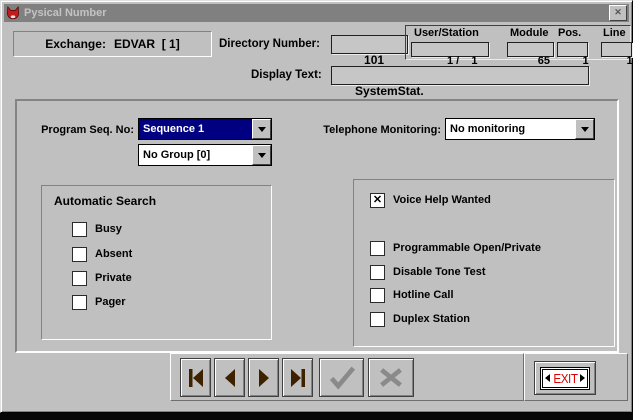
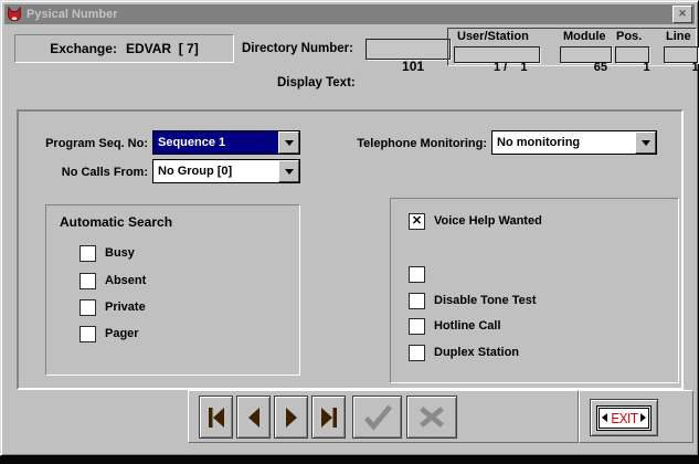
  Pysical Number
  ✕
  Exchange:
- EDVAR [ 1]
+ EDVAR [ 7]
  Directory Number:
  101
  User/Station
  Module
  Pos.
  Line
  1 / 1
  65
  1
  1
  Display Text:
- SystemStat.
  Program Seq. No:
  Sequence 1
  Telephone Monitoring:
  No monitoring
+ No Calls From:
  No Group [0]
  Automatic Search
  Busy
  Absent
  Private
  Pager
  Voice Help Wanted
- Programmable Open/Private
  Disable Tone Test
  Hotline Call
  Duplex Station
  EXIT
